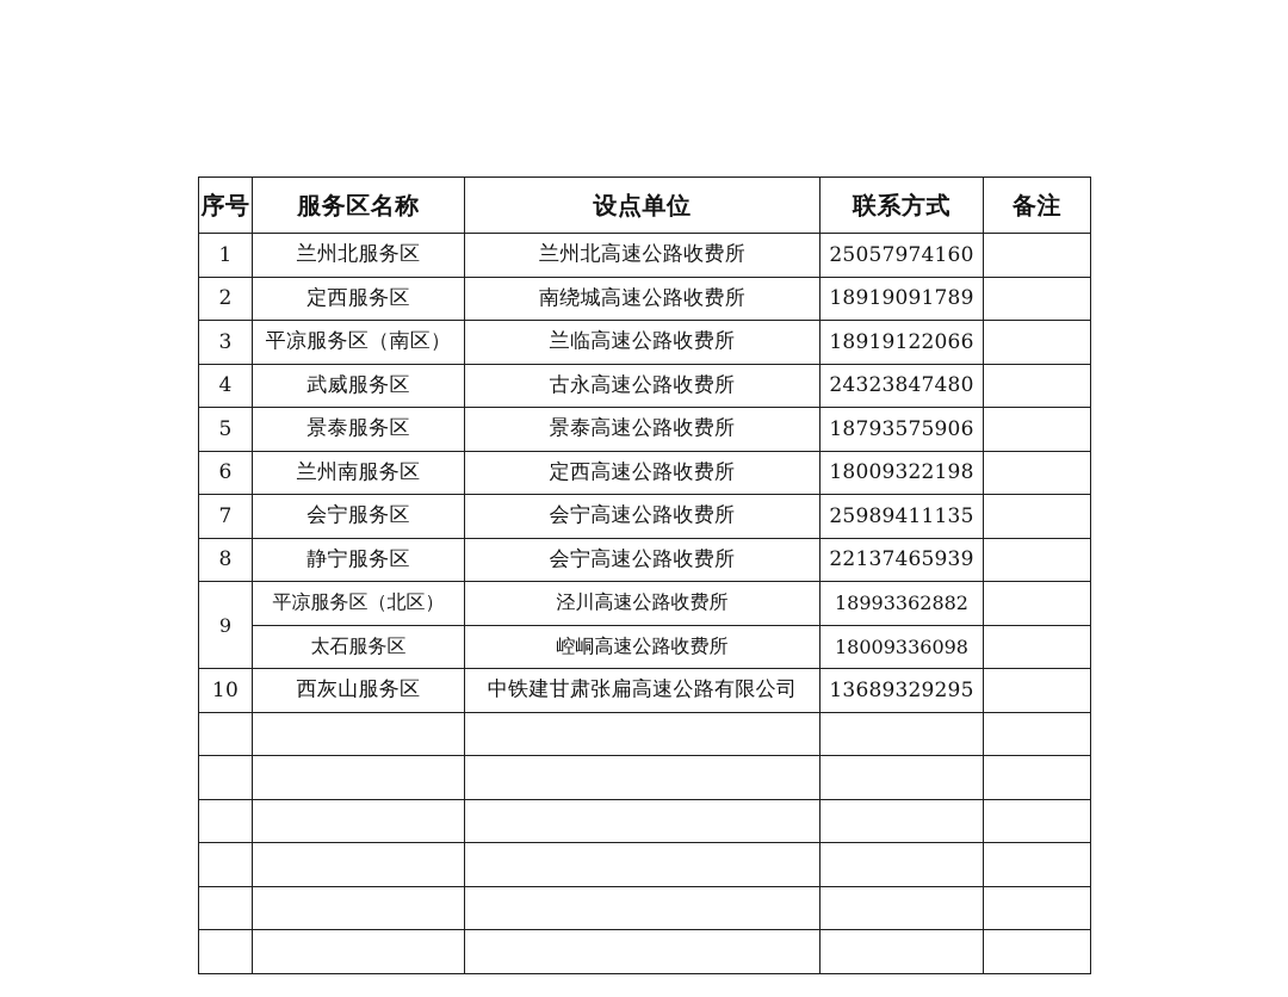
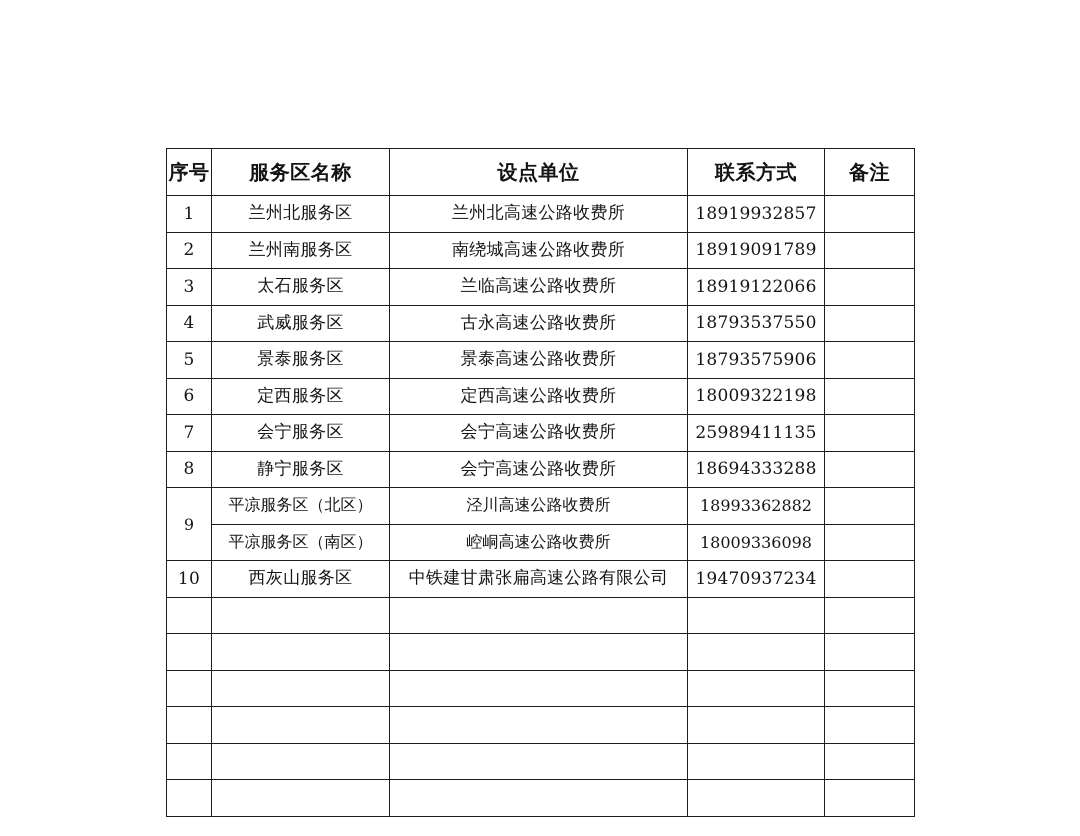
  序号	服务区名称	设点单位	联系方式	备注
- 1	兰州北服务区	兰州北高速公路收费所	25057974160
+ 1	兰州北服务区	兰州北高速公路收费所	18919932857
- 2	定西服务区	南绕城高速公路收费所	18919091789
+ 2	兰州南服务区	南绕城高速公路收费所	18919091789
- 3	平凉服务区（南区）	兰临高速公路收费所	18919122066
+ 3	太石服务区	兰临高速公路收费所	18919122066
- 4	武威服务区	古永高速公路收费所	24323847480
+ 4	武威服务区	古永高速公路收费所	18793537550
  5	景泰服务区	景泰高速公路收费所	18793575906
- 6	兰州南服务区	定西高速公路收费所	18009322198
+ 6	定西服务区	定西高速公路收费所	18009322198
  7	会宁服务区	会宁高速公路收费所	25989411135
- 8	静宁服务区	会宁高速公路收费所	22137465939
+ 8	静宁服务区	会宁高速公路收费所	18694333288
  9	平凉服务区（北区）	泾川高速公路收费所	18993362882
- 太石服务区	崆峒高速公路收费所	18009336098
+ 平凉服务区（南区）	崆峒高速公路收费所	18009336098
- 10	西灰山服务区	中铁建甘肃张扁高速公路有限公司	13689329295
+ 10	西灰山服务区	中铁建甘肃张扁高速公路有限公司	19470937234
